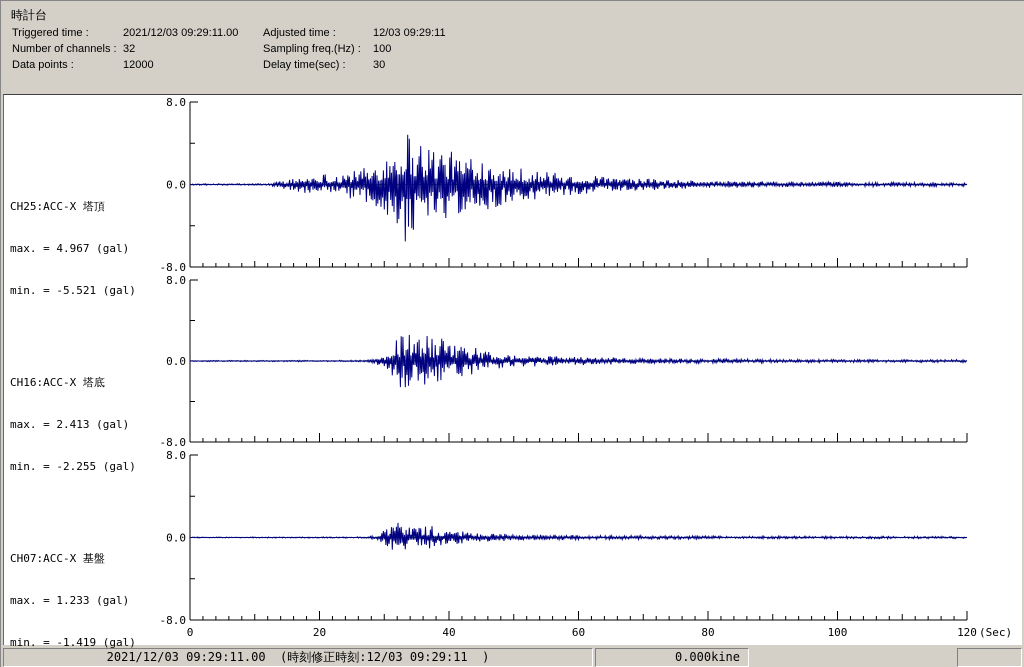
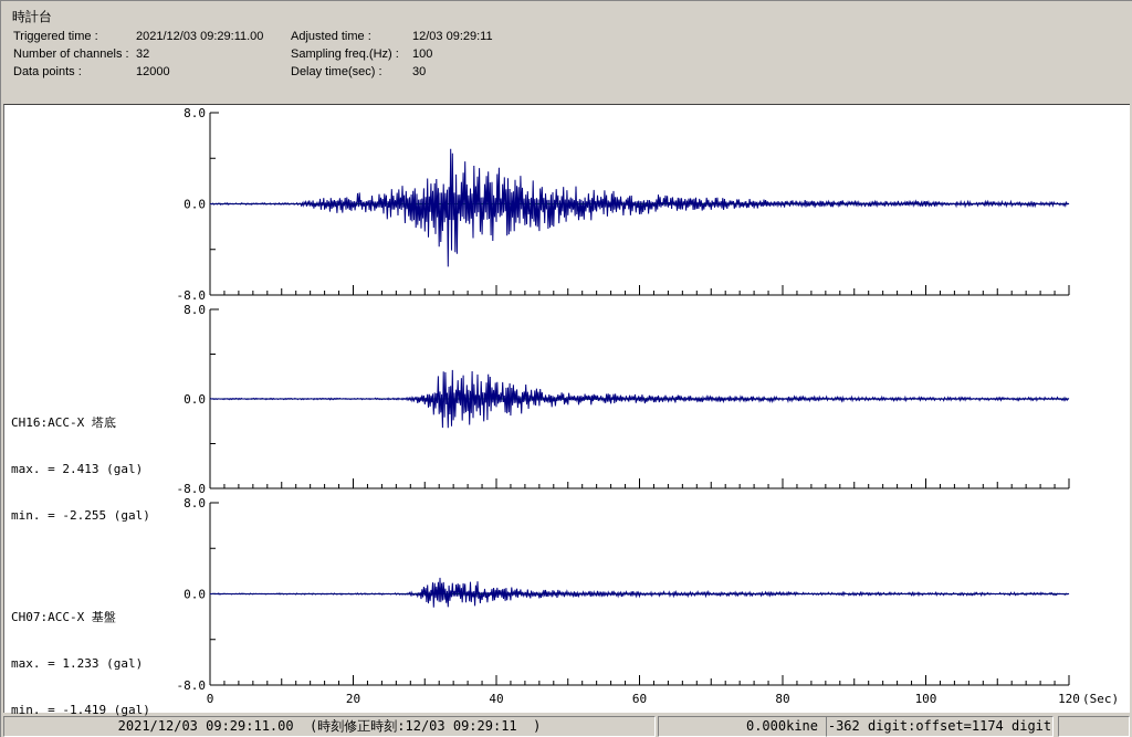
  時計台
  Triggered time :
  2021/12/03 09:29:11.00
  Adjusted time :
  12/03 09:29:11
  Number of channels :
  32
  Sampling freq.(Hz) :
  100
  Data points :
  12000
  Delay time(sec) :
  30
  8.0
  0.0
  -8.0
  8.0
  0.0
  -8.0
  8.0
  0.0
  -8.0
  0
  20
  40
  60
  80
  100
  120
  (Sec)
- CH25:ACC-X 塔頂
- max. = 4.967 (gal)
- min. = -5.521 (gal)
  CH16:ACC-X 塔底
  max. = 2.413 (gal)
  min. = -2.255 (gal)
  CH07:ACC-X 基盤
  max. = 1.233 (gal)
  min. = -1.419 (gal)
  2021/12/03 09:29:11.00 (時刻修正時刻:12/03 09:29:11 )
  0.000kine
+ -362 digit:offset=1174 digit
